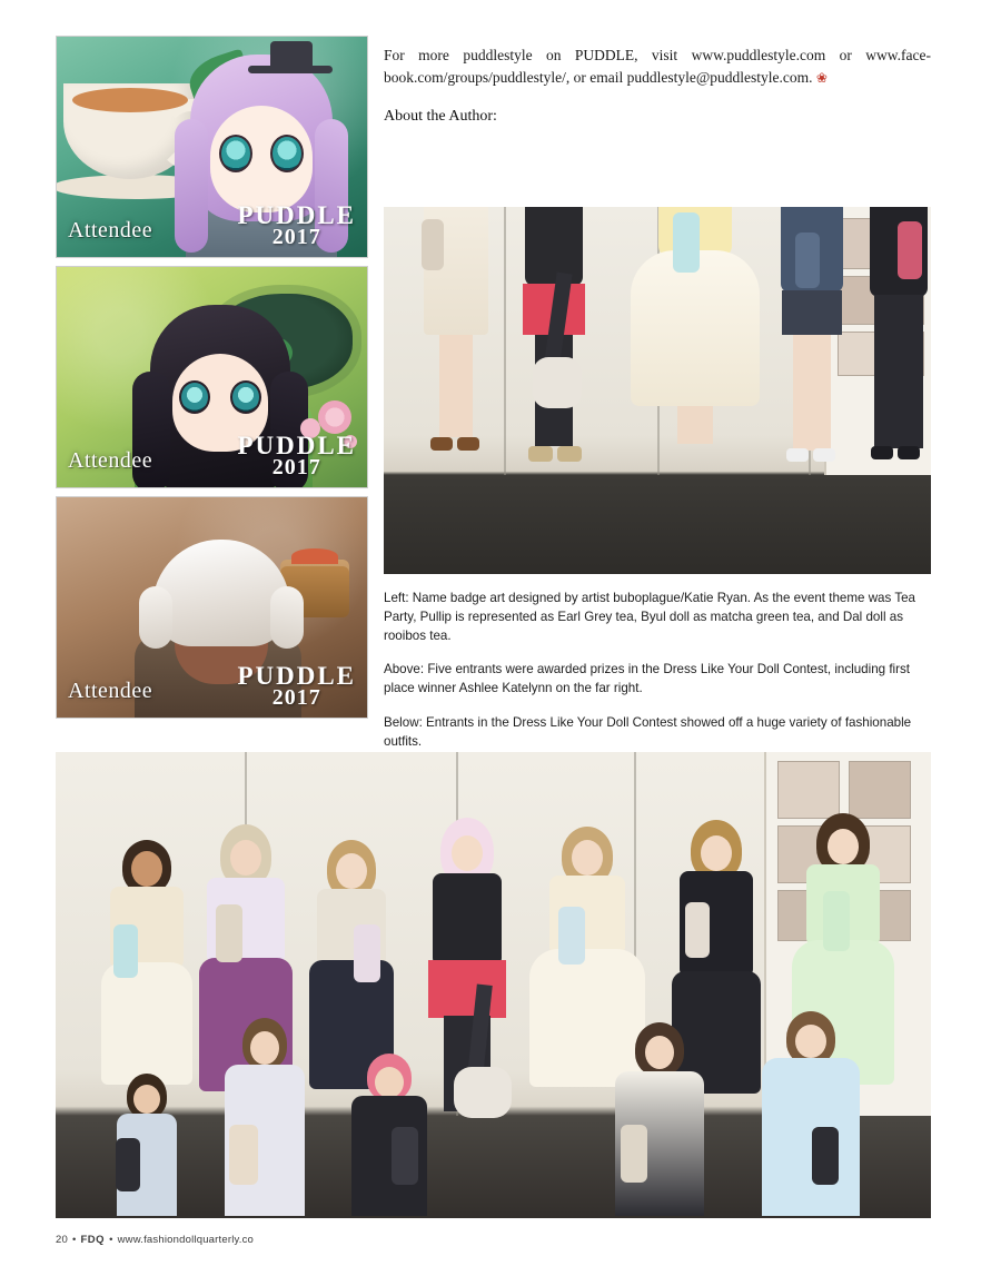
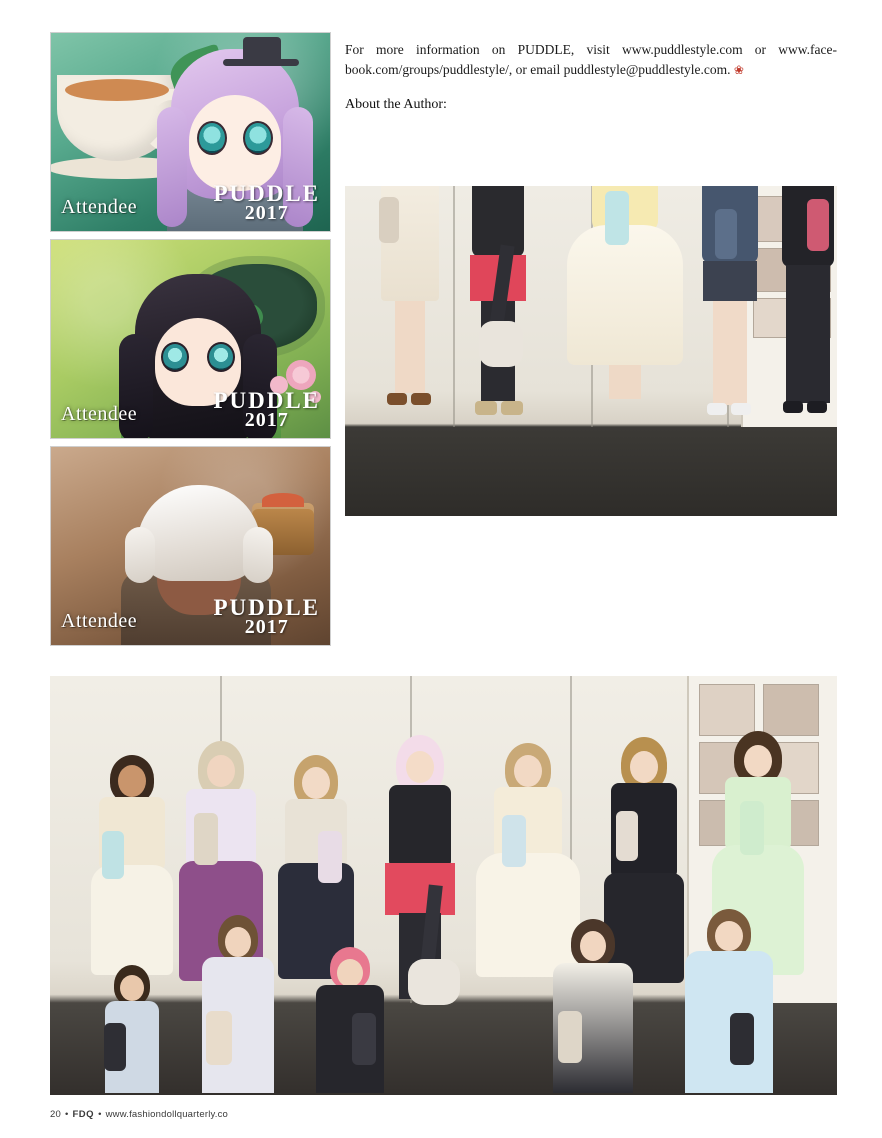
- For more puddlestyle on PUDDLE, visit www.puddlestyle.com or www.face-book.com/groups/puddlestyle/, or email puddlestyle@puddlestyle.com. ❀
+ For more information on PUDDLE, visit www.puddlestyle.com or www.face-book.com/groups/puddlestyle/, or email puddlestyle@puddlestyle.com. ❀
  About the Author:
  Attendee
  PUDDLE
  2017
  Attendee
  PUDDLE
  2017
  Attendee
  PUDDLE
  2017
- Left: Name badge art designed by artist buboplague/Katie Ryan. As the event theme was Tea Party, Pullip is represented as Earl Grey tea, Byul doll as matcha green tea, and Dal doll as rooibos tea.
- Above: Five entrants were awarded prizes in the Dress Like Your Doll Contest, including first place winner Ashlee Katelynn on the far right.
- Below: Entrants in the Dress Like Your Doll Contest showed off a huge variety of fashionable outfits.
  20 • FDQ • www.fashiondollquarterly.co
